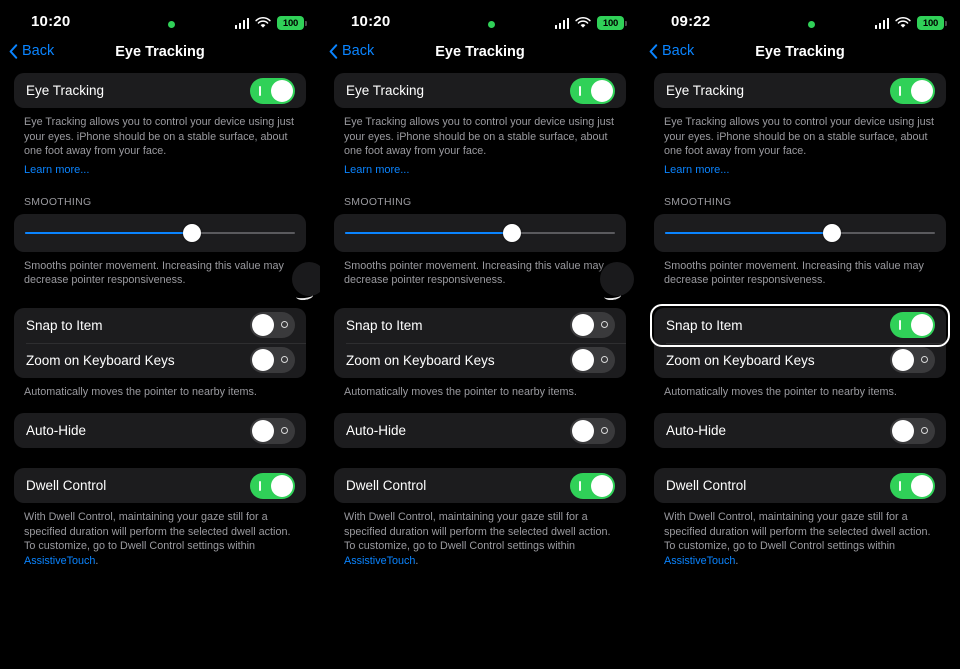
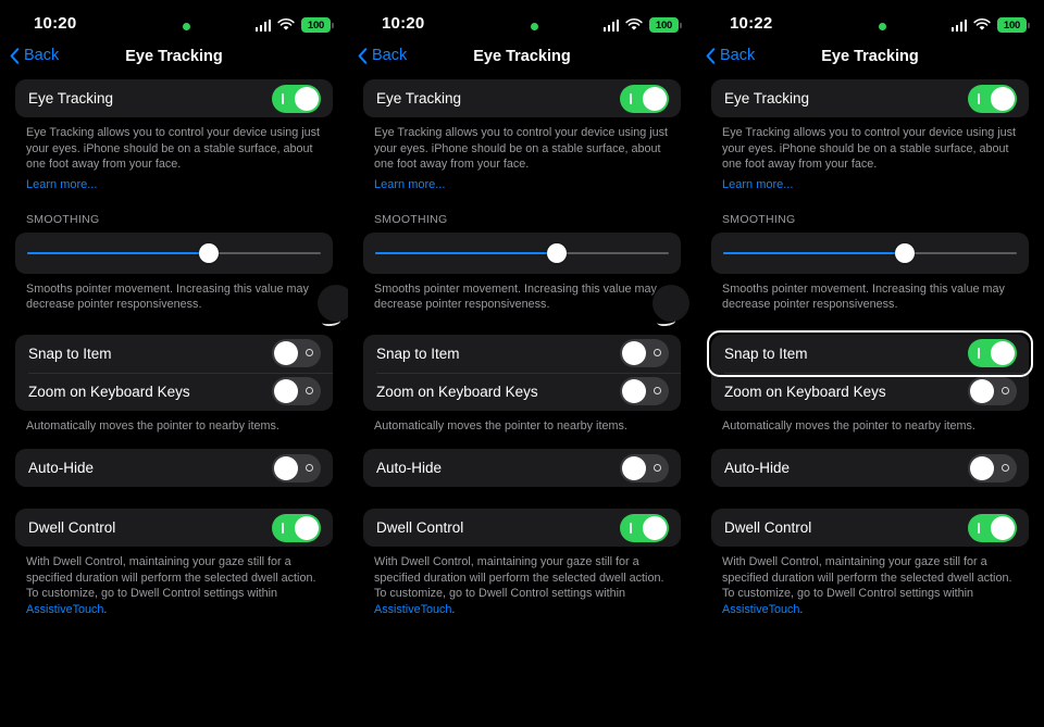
  10:20
  100
  Back
  Eye Tracking
  Eye Tracking
  Eye Tracking allows you to control your device using just your eyes. iPhone should be on a stable surface, about one foot away from your face.
  Learn more...
  SMOOTHING
  Smooths pointer movement. Increasing this value may decrease pointer responsiveness.
  Snap to Item
  Zoom on Keyboard Keys
  Automatically moves the pointer to nearby items.
  Auto-Hide
  Dwell Control
  With Dwell Control, maintaining your gaze still for a specified duration will perform the selected dwell action. To customize, go to Dwell Control settings within AssistiveTouch.
  10:20
  100
  Back
  Eye Tracking
  Eye Tracking
  Eye Tracking allows you to control your device using just your eyes. iPhone should be on a stable surface, about one foot away from your face.
  Learn more...
  SMOOTHING
  Smooths pointer movement. Increasing this value may decrease pointer responsiveness.
  Snap to Item
  Zoom on Keyboard Keys
  Automatically moves the pointer to nearby items.
  Auto-Hide
  Dwell Control
  With Dwell Control, maintaining your gaze still for a specified duration will perform the selected dwell action. To customize, go to Dwell Control settings within AssistiveTouch.
- 09:22
+ 10:22
  100
  Back
  Eye Tracking
  Eye Tracking
  Eye Tracking allows you to control your device using just your eyes. iPhone should be on a stable surface, about one foot away from your face.
  Learn more...
  SMOOTHING
  Smooths pointer movement. Increasing this value may decrease pointer responsiveness.
  Snap to Item
  Zoom on Keyboard Keys
  Automatically moves the pointer to nearby items.
  Auto-Hide
  Dwell Control
  With Dwell Control, maintaining your gaze still for a specified duration will perform the selected dwell action. To customize, go to Dwell Control settings within AssistiveTouch.
